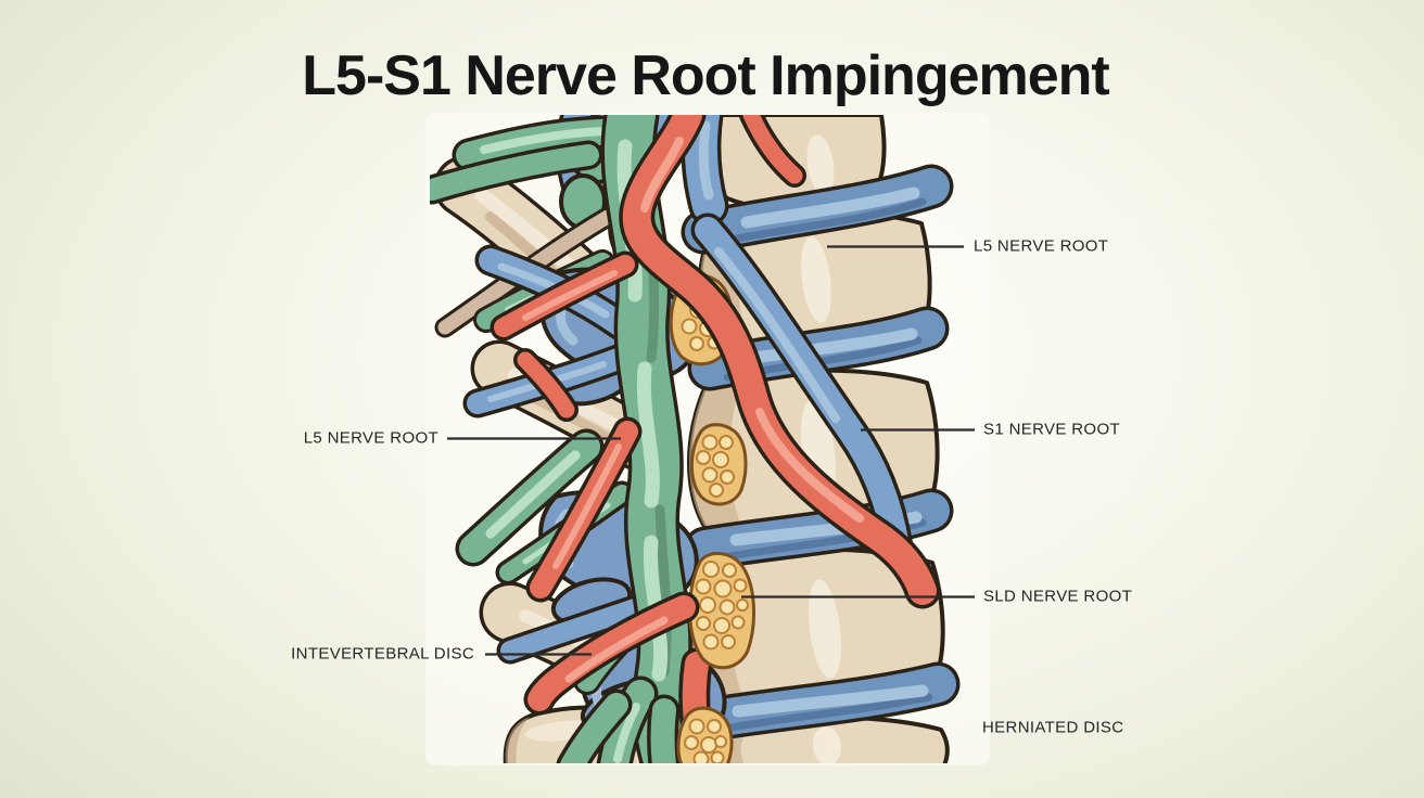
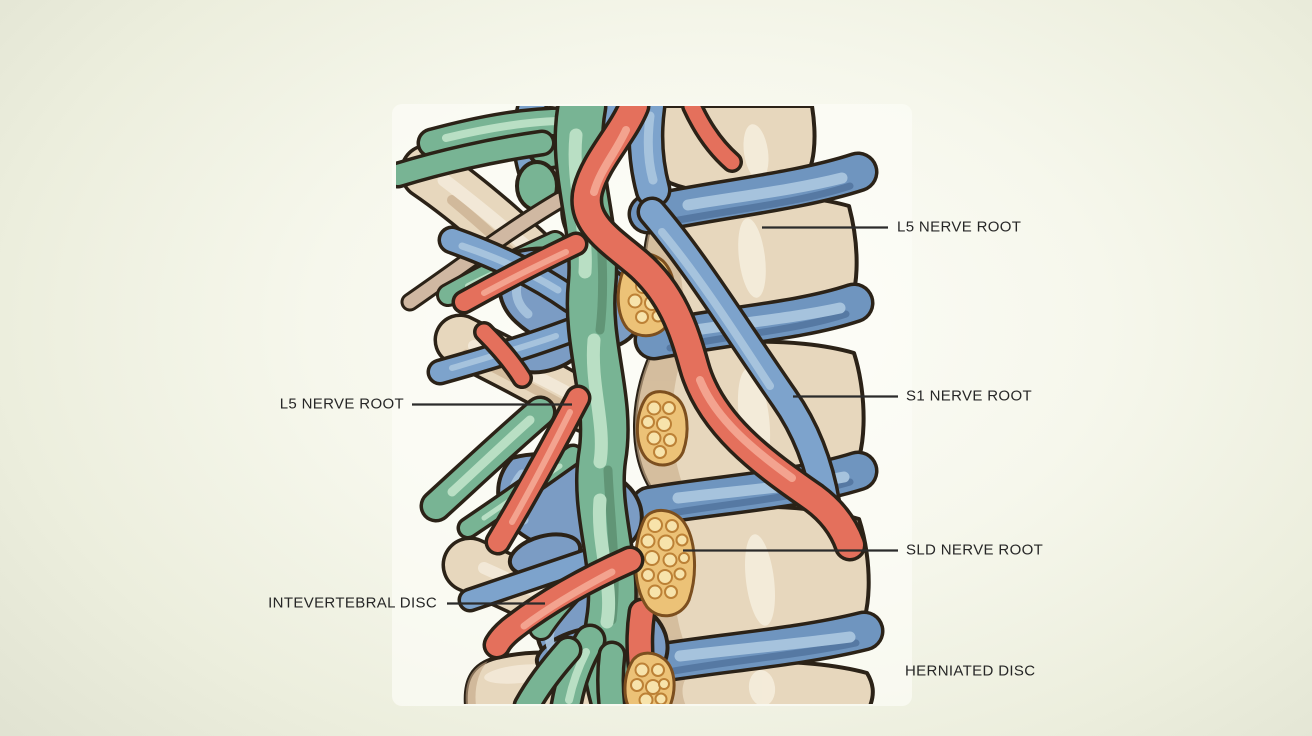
- L5-S1 Nerve Root Impingement
  L5 NERVE ROOT
  S1 NERVE ROOT
  SLD NERVE ROOT
  HERNIATED DISC
  L5 NERVE ROOT
  INTEVERTEBRAL DISC
